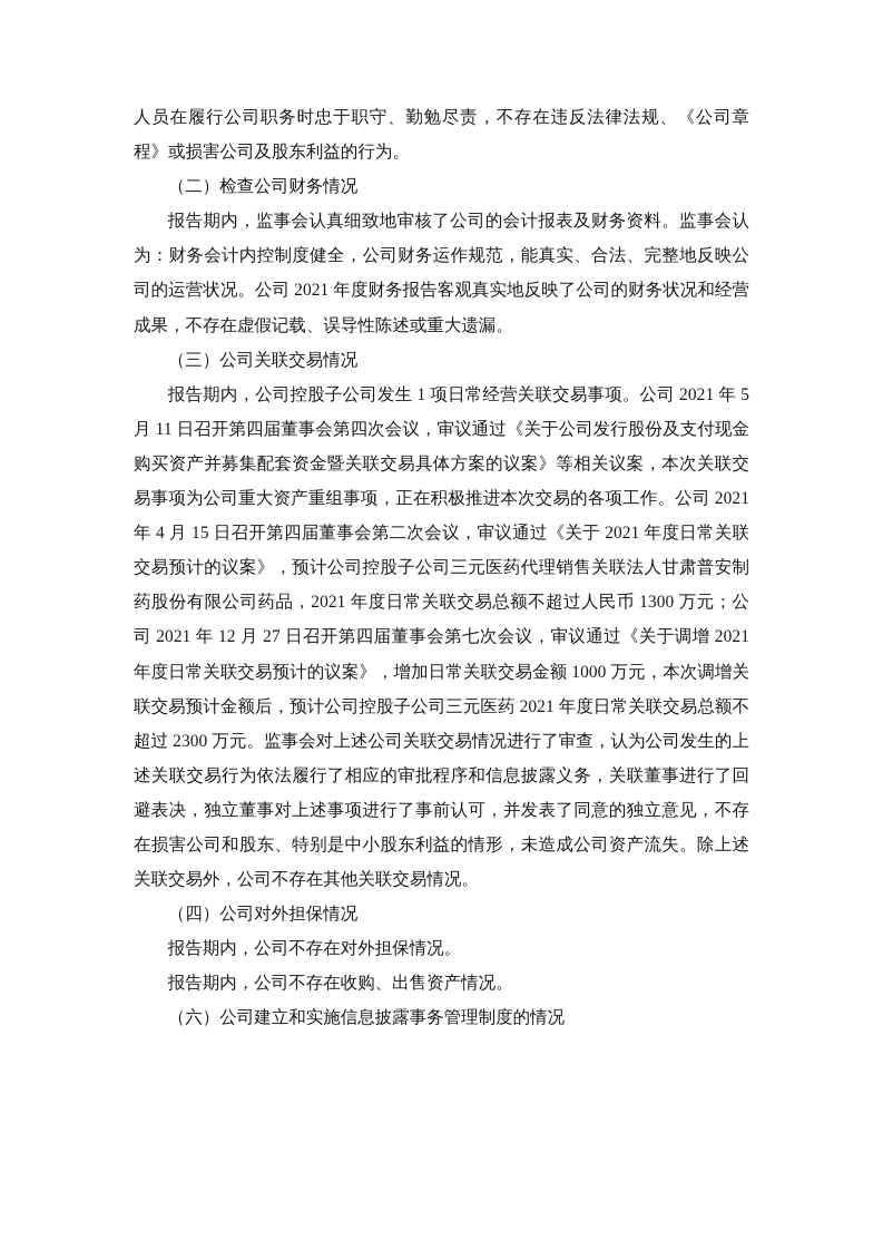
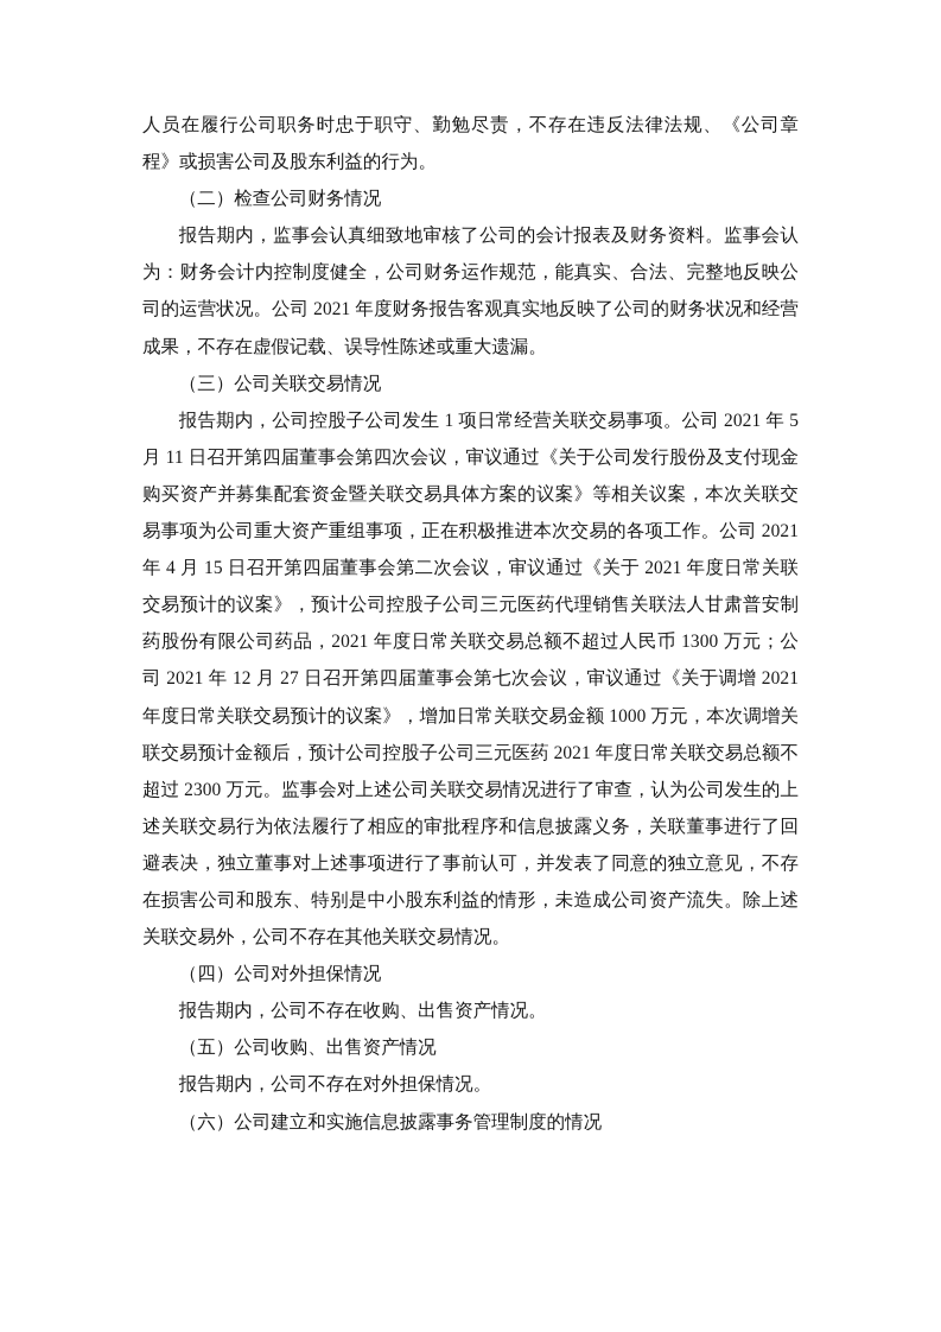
  人员在履行公司职务时忠于职守、勤勉尽责，不存在违反法律法规、《公司章程》或损害公司及股东利益的行为。
  （二）检查公司财务情况
  报告期内，监事会认真细致地审核了公司的会计报表及财务资料。监事会认为：财务会计内控制度健全，公司财务运作规范，能真实、合法、完整地反映公司的运营状况。公司 2021 年度财务报告客观真实地反映了公司的财务状况和经营成果，不存在虚假记载、误导性陈述或重大遗漏。
  （三）公司关联交易情况
  报告期内，公司控股子公司发生 1 项日常经营关联交易事项。公司 2021 年 5 月 11 日召开第四届董事会第四次会议，审议通过《关于公司发行股份及支付现金购买资产并募集配套资金暨关联交易具体方案的议案》等相关议案，本次关联交易事项为公司重大资产重组事项，正在积极推进本次交易的各项工作。公司 2021 年 4 月 15 日召开第四届董事会第二次会议，审议通过《关于 2021 年度日常关联交易预计的议案》，预计公司控股子公司三元医药代理销售关联法人甘肃普安制药股份有限公司药品，2021 年度日常关联交易总额不超过人民币 1300 万元；公司 2021 年 12 月 27 日召开第四届董事会第七次会议，审议通过《关于调增 2021 年度日常关联交易预计的议案》，增加日常关联交易金额 1000 万元，本次调增关联交易预计金额后，预计公司控股子公司三元医药 2021 年度日常关联交易总额不超过 2300 万元。监事会对上述公司关联交易情况进行了审查，认为公司发生的上述关联交易行为依法履行了相应的审批程序和信息披露义务，关联董事进行了回避表决，独立董事对上述事项进行了事前认可，并发表了同意的独立意见，不存在损害公司和股东、特别是中小股东利益的情形，未造成公司资产流失。除上述关联交易外，公司不存在其他关联交易情况。
  （四）公司对外担保情况
- 报告期内，公司不存在对外担保情况。
+ 报告期内，公司不存在收购、出售资产情况。
+ （五）公司收购、出售资产情况
- 报告期内，公司不存在收购、出售资产情况。
+ 报告期内，公司不存在对外担保情况。
  （六）公司建立和实施信息披露事务管理制度的情况
